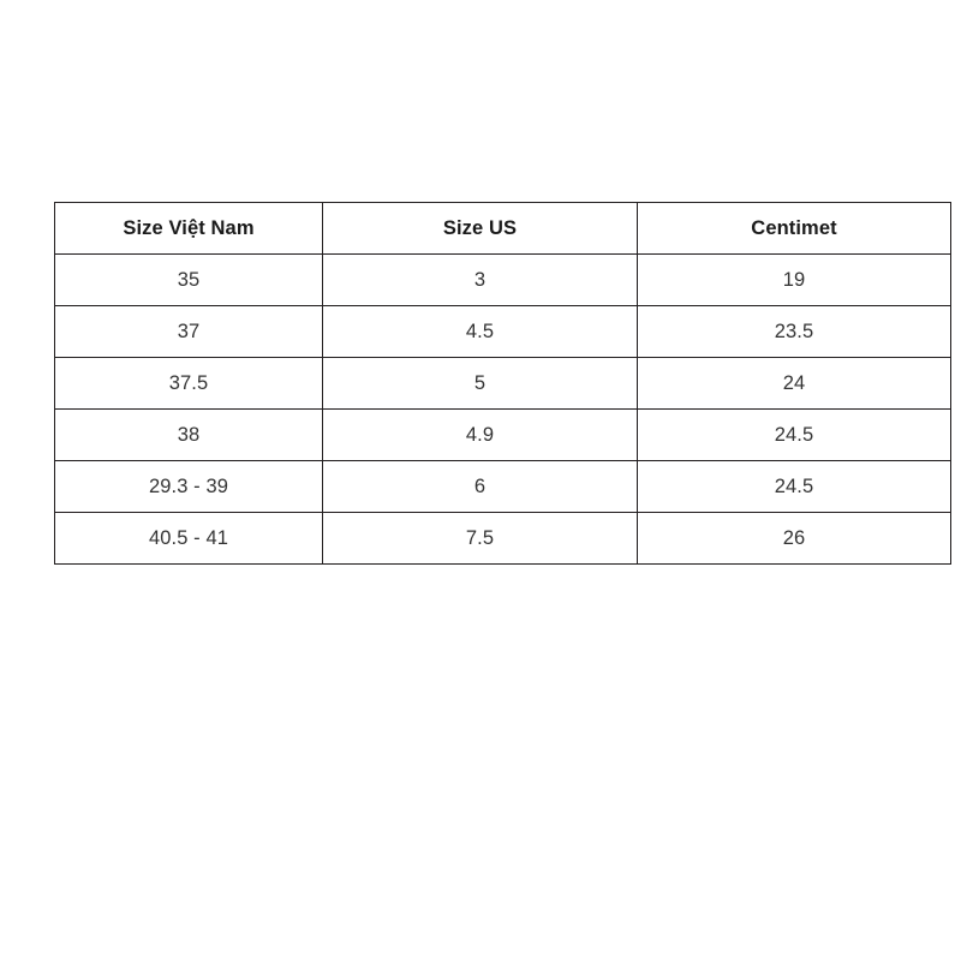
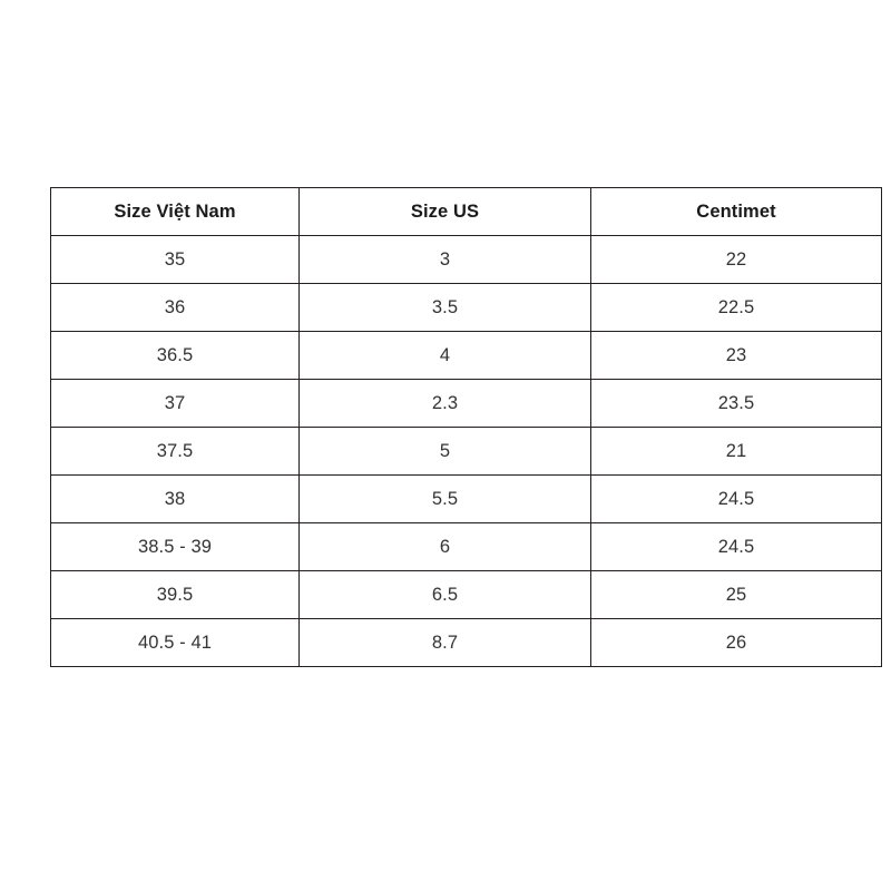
  Size Việt Nam	Size US	Centimet
- 35	3	19
+ 35	3	22
+ 36	3.5	22.5
+ 36.5	4	23
- 37	4.5	23.5
+ 37	2.3	23.5
- 37.5	5	24
+ 37.5	5	21
- 38	4.9	24.5
+ 38	5.5	24.5
- 29.3 - 39	6	24.5
+ 38.5 - 39	6	24.5
+ 39.5	6.5	25
- 40.5 - 41	7.5	26
+ 40.5 - 41	8.7	26
